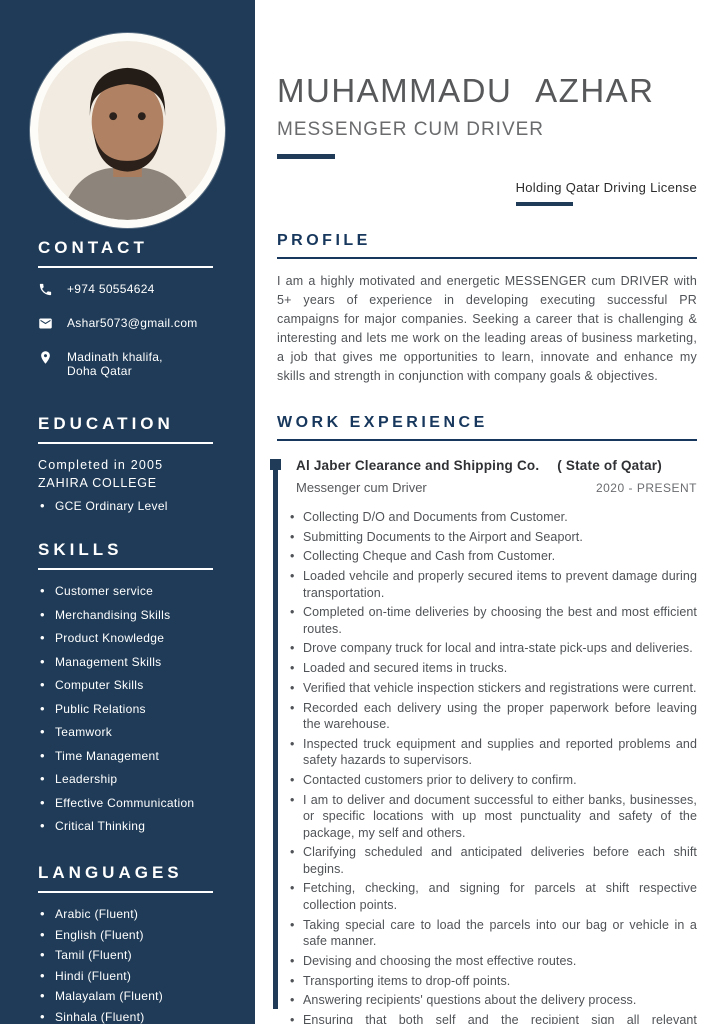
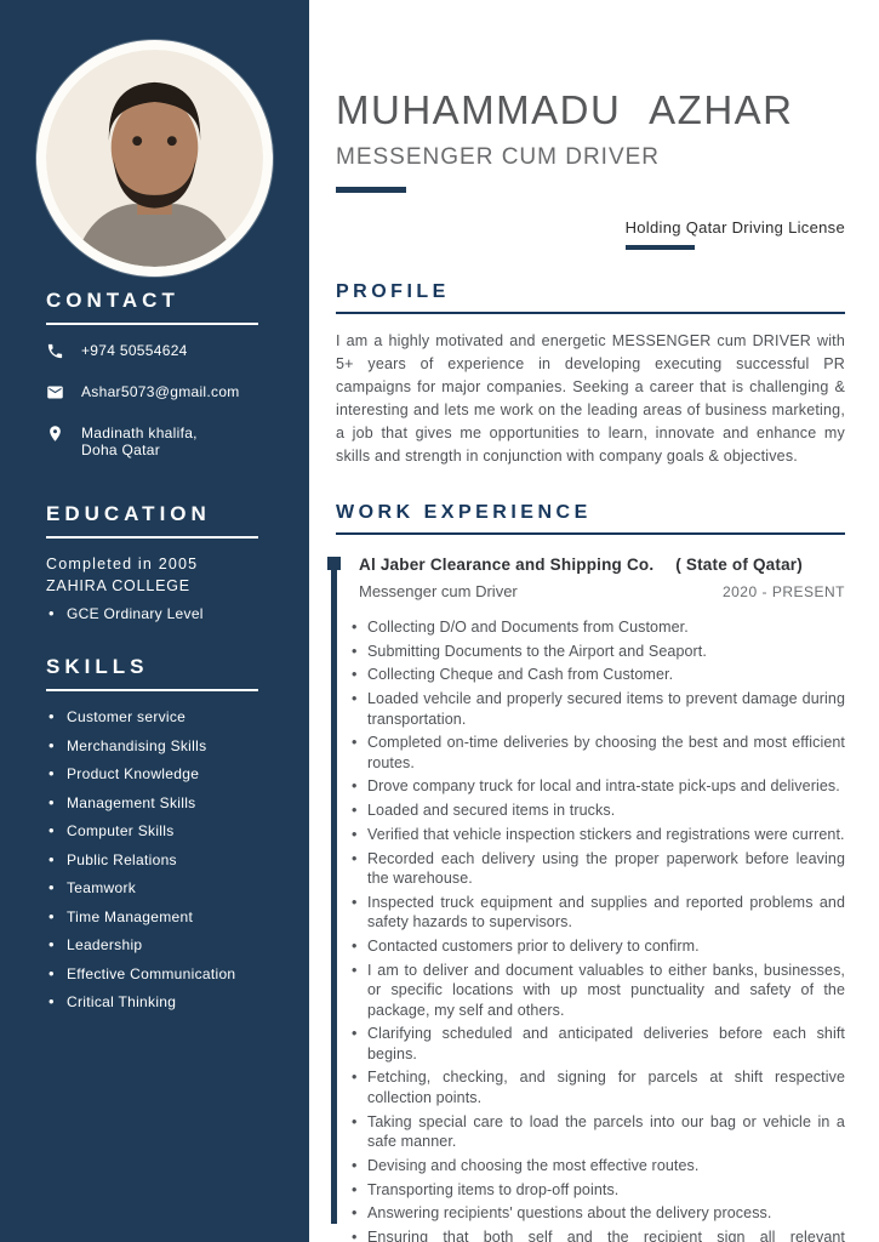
  CONTACT
  +974 50554624
  Ashar5073@gmail.com
  Madinath khalifa,
  Doha Qatar
  EDUCATION
  Completed in 2005
  ZAHIRA COLLEGE
  GCE Ordinary Level
  SKILLS
  Customer service
  Merchandising Skills
  Product Knowledge
  Management Skills
  Computer Skills
  Public Relations
  Teamwork
  Time Management
  Leadership
  Effective Communication
  Critical Thinking
- LANGUAGES
- Arabic (Fluent)
- English (Fluent)
- Tamil (Fluent)
- Hindi (Fluent)
- Malayalam (Fluent)
- Sinhala (Fluent)
  MUHAMMADU AZHAR
  MESSENGER CUM DRIVER
  Holding Qatar Driving License
  PROFILE
  I am a highly motivated and energetic MESSENGER cum DRIVER with 5+ years of experience in developing executing successful PR campaigns for major companies. Seeking a career that is challenging & interesting and lets me work on the leading areas of business marketing, a job that gives me opportunities to learn, innovate and enhance my skills and strength in conjunction with company goals & objectives.
  WORK EXPERIENCE
  Al Jaber Clearance and Shipping Co. ( State of Qatar)
  Messenger cum Driver
  2020 - PRESENT
  Collecting D/O and Documents from Customer.
  Submitting Documents to the Airport and Seaport.
  Collecting Cheque and Cash from Customer.
  Loaded vehcile and properly secured items to prevent damage during transportation.
  Completed on-time deliveries by choosing the best and most efficient routes.
  Drove company truck for local and intra-state pick-ups and deliveries.
  Loaded and secured items in trucks.
  Verified that vehicle inspection stickers and registrations were current.
  Recorded each delivery using the proper paperwork before leaving the warehouse.
  Inspected truck equipment and supplies and reported problems and safety hazards to supervisors.
  Contacted customers prior to delivery to confirm.
- I am to deliver and document successful to either banks, businesses, or specific locations with up most punctuality and safety of the package, my self and others.
+ I am to deliver and document valuables to either banks, businesses, or specific locations with up most punctuality and safety of the package, my self and others.
  Clarifying scheduled and anticipated deliveries before each shift begins.
  Fetching, checking, and signing for parcels at shift respective collection points.
  Taking special care to load the parcels into our bag or vehicle in a safe manner.
  Devising and choosing the most effective routes.
  Transporting items to drop-off points.
  Answering recipients' questions about the delivery process.
